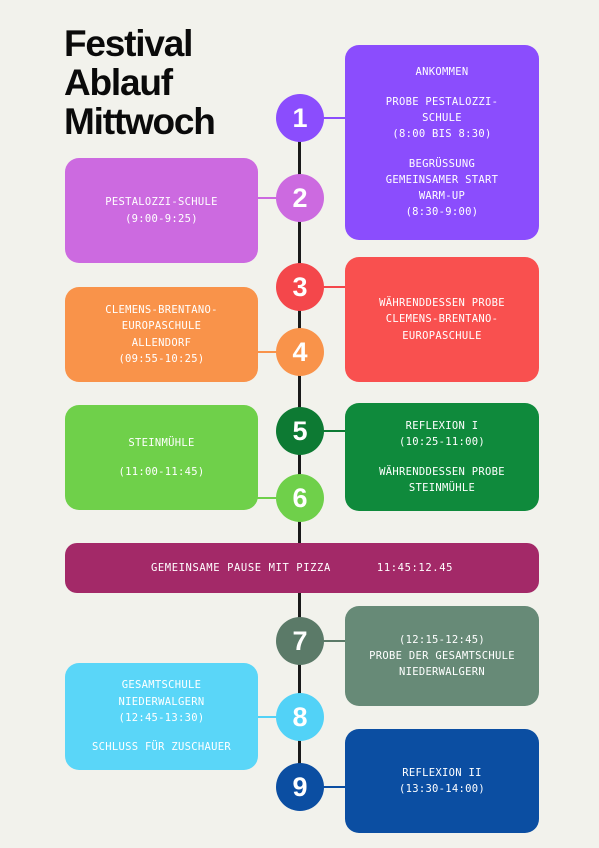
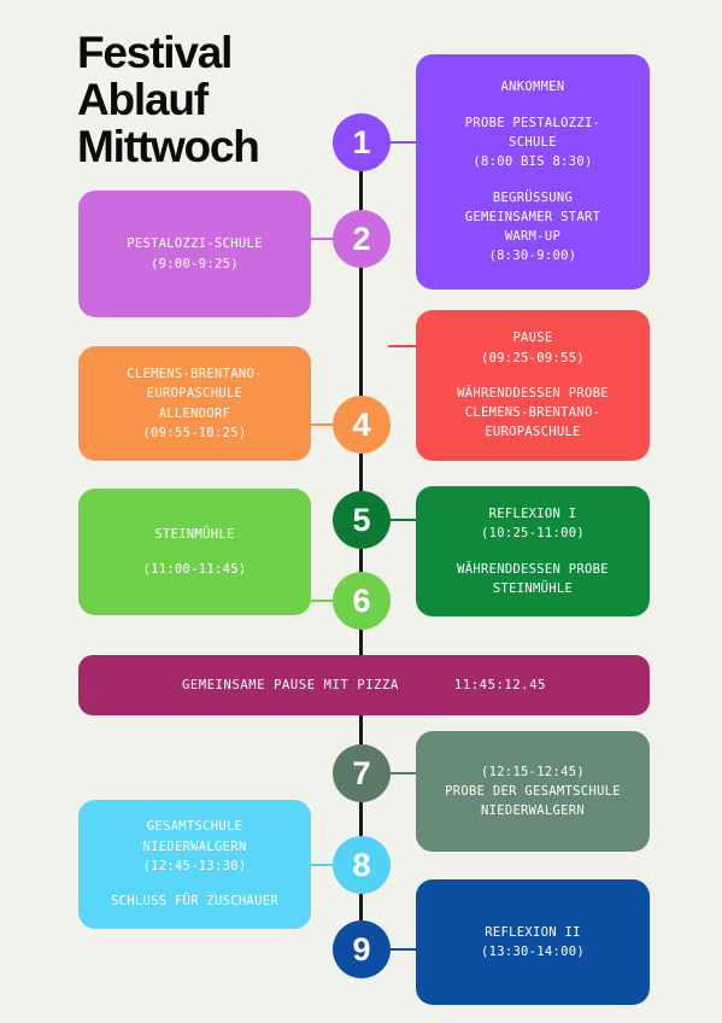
  Festival
  Ablauf
  Mittwoch
  ANKOMMEN
  PROBE PESTALOZZI-
  SCHULE
  (8:00 BIS 8:30)
  BEGRÜSSUNG
  GEMEINSAMER START
  WARM-UP
  (8:30-9:00)
  PESTALOZZI-SCHULE
  (9:00-9:25)
+ PAUSE
+ (09:25-09:55)
  WÄHRENDDESSEN PROBE
  CLEMENS-BRENTANO-
  EUROPASCHULE
  CLEMENS-BRENTANO-
  EUROPASCHULE
  ALLENDORF
  (09:55-10:25)
  REFLEXION I
  (10:25-11:00)
  WÄHRENDDESSEN PROBE
  STEINMÜHLE
  STEINMÜHLE
  (11:00-11:45)
  GEMEINSAME PAUSE MIT PIZZA
  11:45:12.45
  (12:15-12:45)
  PROBE DER GESAMTSCHULE
  NIEDERWALGERN
  GESAMTSCHULE
  NIEDERWALGERN
  (12:45-13:30)
  SCHLUSS FÜR ZUSCHAUER
  REFLEXION II
  (13:30-14:00)
  1
  2
- 3
  4
  5
  6
  7
  8
  9
